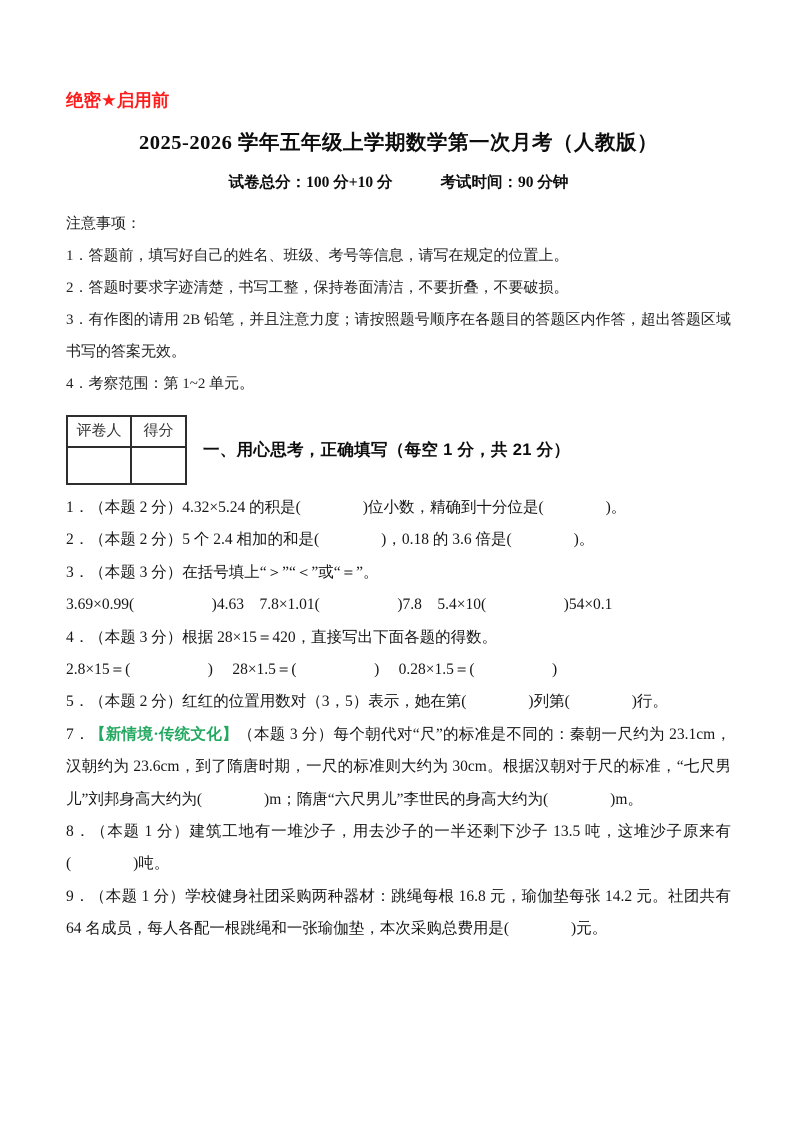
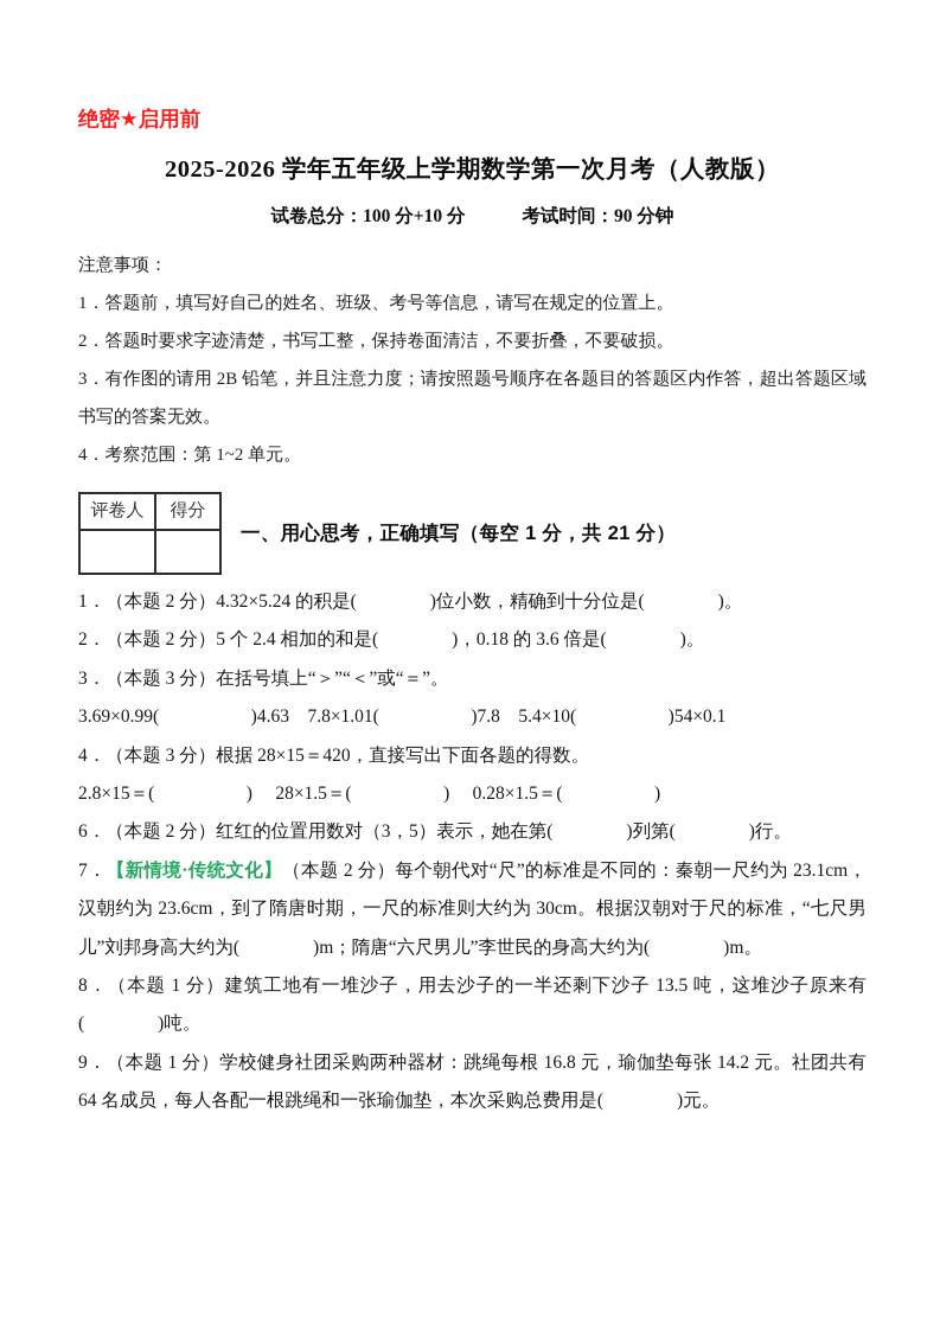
  绝密★启用前
  2025-2026 学年五年级上学期数学第一次月考（人教版）
  试卷总分：100 分+10 分 考试时间：90 分钟
  注意事项：
  1．答题前，填写好自己的姓名、班级、考号等信息，请写在规定的位置上。
  2．答题时要求字迹清楚，书写工整，保持卷面清洁，不要折叠，不要破损。
  3．有作图的请用 2B 铅笔，并且注意力度；请按照题号顺序在各题目的答题区内作答，超出答题区域书写的答案无效。
  4．考察范围：第 1~2 单元。
  评卷人	得分
  一、用心思考，正确填写（每空 1 分，共 21 分）
  1．（本题 2 分）4.32×5.24 的积是( )位小数，精确到十分位是( )。
  2．（本题 2 分）5 个 2.4 相加的和是( )，0.18 的 3.6 倍是( )。
  3．（本题 3 分）在括号填上“＞”“＜”或“＝”。
  3.69×0.99( )4.63 7.8×1.01( )7.8 5.4×10( )54×0.1
  4．（本题 3 分）根据 28×15＝420，直接写出下面各题的得数。
  2.8×15＝( ) 28×1.5＝( ) 0.28×1.5＝( )
- 5．（本题 2 分）红红的位置用数对（3，5）表示，她在第( )列第( )行。
+ 6．（本题 2 分）红红的位置用数对（3，5）表示，她在第( )列第( )行。
- 7．【新情境·传统文化】（本题 3 分）每个朝代对“尺”的标准是不同的：秦朝一尺约为 23.1cm，汉朝约为 23.6cm，到了隋唐时期，一尺的标准则大约为 30cm。根据汉朝对于尺的标准，“七尺男儿”刘邦身高大约为( )m；隋唐“六尺男儿”李世民的身高大约为( )m。
+ 7．【新情境·传统文化】（本题 2 分）每个朝代对“尺”的标准是不同的：秦朝一尺约为 23.1cm，汉朝约为 23.6cm，到了隋唐时期，一尺的标准则大约为 30cm。根据汉朝对于尺的标准，“七尺男儿”刘邦身高大约为( )m；隋唐“六尺男儿”李世民的身高大约为( )m。
  8．（本题 1 分）建筑工地有一堆沙子，用去沙子的一半还剩下沙子 13.5 吨，这堆沙子原来有( )吨。
  9．（本题 1 分）学校健身社团采购两种器材：跳绳每根 16.8 元，瑜伽垫每张 14.2 元。社团共有 64 名成员，每人各配一根跳绳和一张瑜伽垫，本次采购总费用是( )元。
